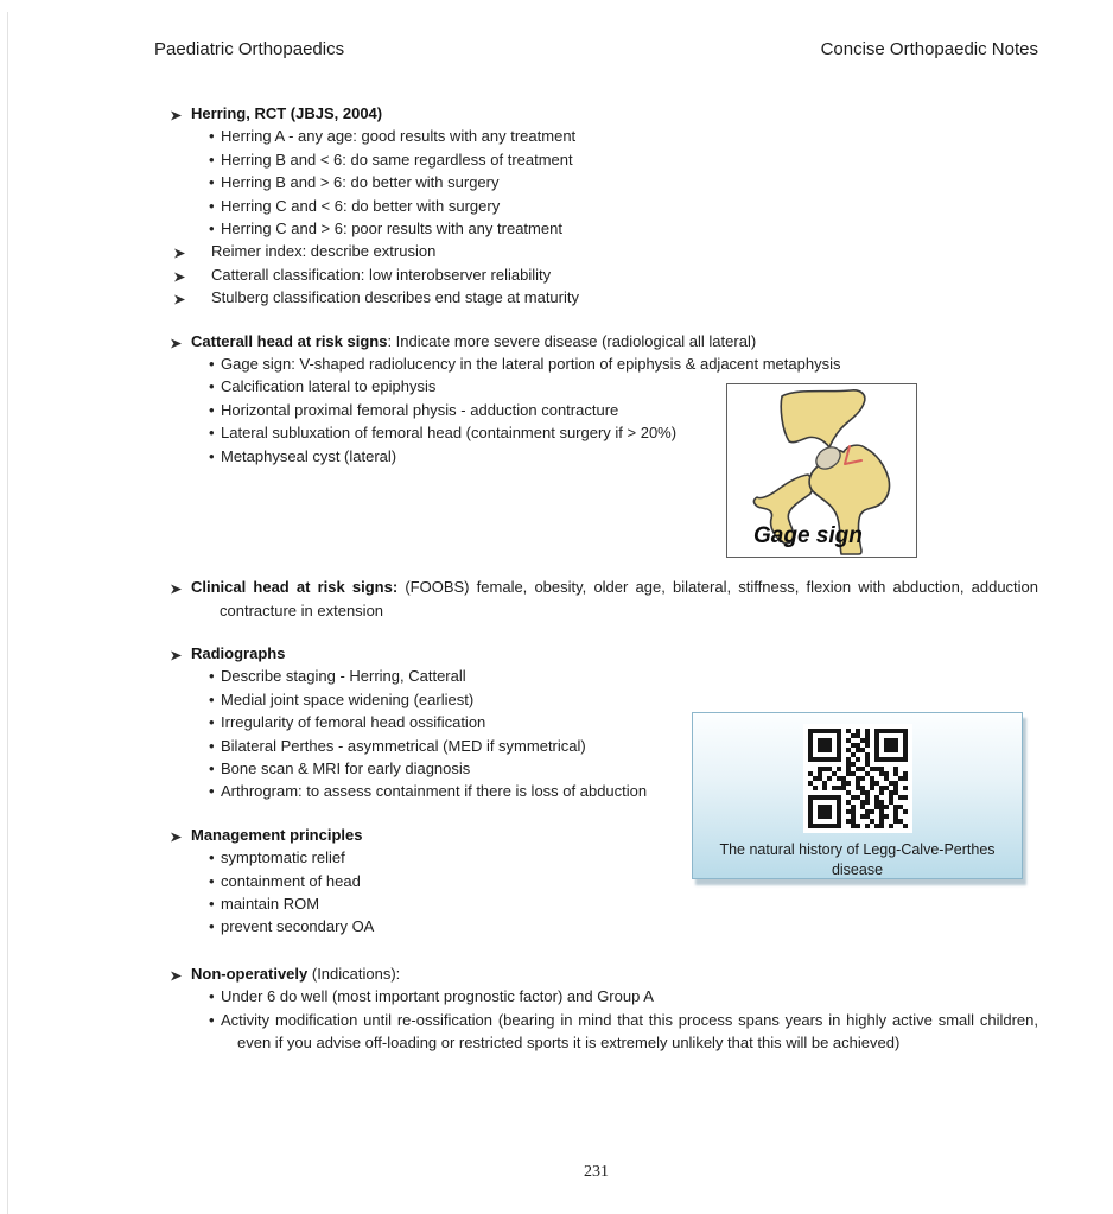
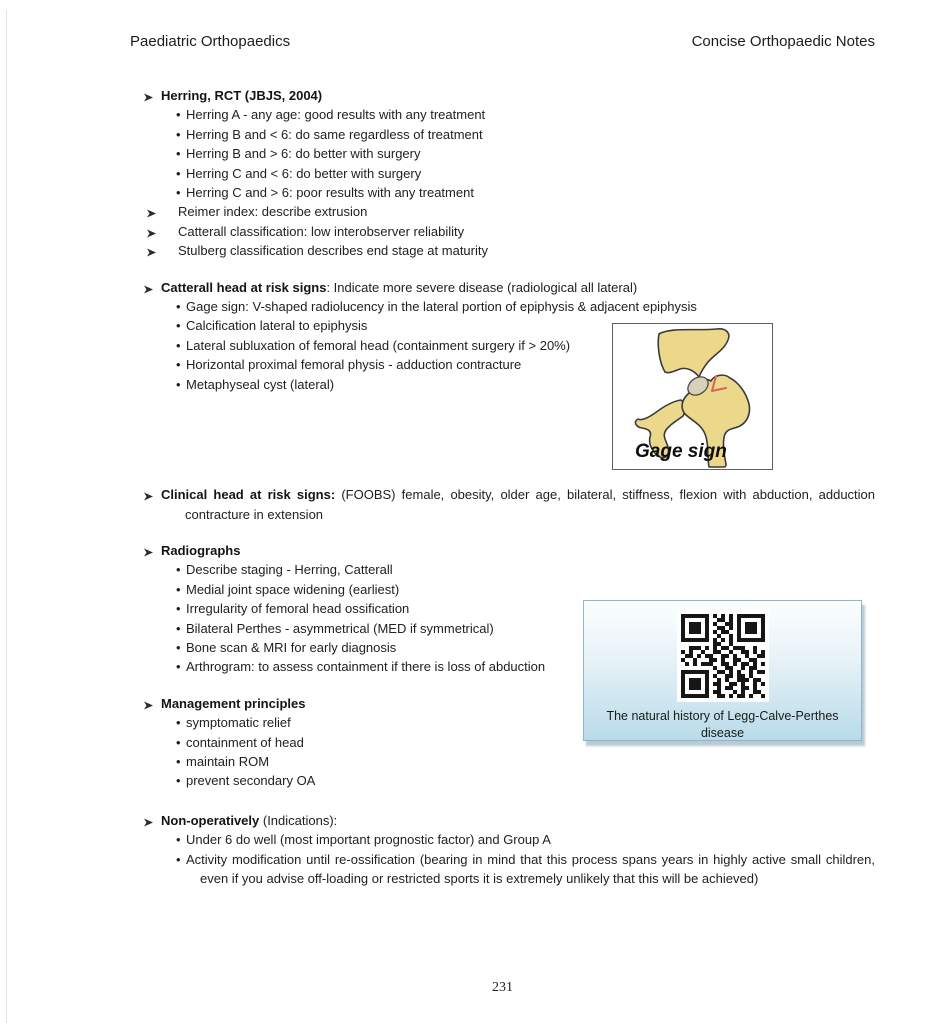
  Paediatric Orthopaedics
  Concise Orthopaedic Notes
  Herring, RCT (JBJS, 2004)
  •
  Herring A - any age: good results with any treatment
  •
  Herring B and < 6: do same regardless of treatment
  •
  Herring B and > 6: do better with surgery
  •
  Herring C and < 6: do better with surgery
  •
  Herring C and > 6: poor results with any treatment
  Reimer index: describe extrusion
  Catterall classification: low interobserver reliability
  Stulberg classification describes end stage at maturity
  Catterall head at risk signs: Indicate more severe disease (radiological all lateral)
  •
- Gage sign: V-shaped radiolucency in the lateral portion of epiphysis & adjacent metaphysis
+ Gage sign: V-shaped radiolucency in the lateral portion of epiphysis & adjacent epiphysis
  •
  Calcification lateral to epiphysis
  •
- Horizontal proximal femoral physis - adduction contracture
+ Lateral subluxation of femoral head (containment surgery if > 20%)
  •
- Lateral subluxation of femoral head (containment surgery if > 20%)
+ Horizontal proximal femoral physis - adduction contracture
  •
  Metaphyseal cyst (lateral)
  Clinical head at risk signs: (FOOBS) female, obesity, older age, bilateral, stiffness, flexion with abduction, adduction contracture in extension
  Radiographs
  •
  Describe staging - Herring, Catterall
  •
  Medial joint space widening (earliest)
  •
  Irregularity of femoral head ossification
  •
  Bilateral Perthes - asymmetrical (MED if symmetrical)
  •
  Bone scan & MRI for early diagnosis
  •
  Arthrogram: to assess containment if there is loss of abduction
  Management principles
  •
  symptomatic relief
  •
  containment of head
  •
  maintain ROM
  •
  prevent secondary OA
  Non-operatively (Indications):
  •
  Under 6 do well (most important prognostic factor) and Group A
  •
  Activity modification until re-ossification (bearing in mind that this process spans years in highly active small children, even if you advise off-loading or restricted sports it is extremely unlikely that this will be achieved)
  Gage sign
  The natural history of Legg-Calve-Perthes disease
  231
